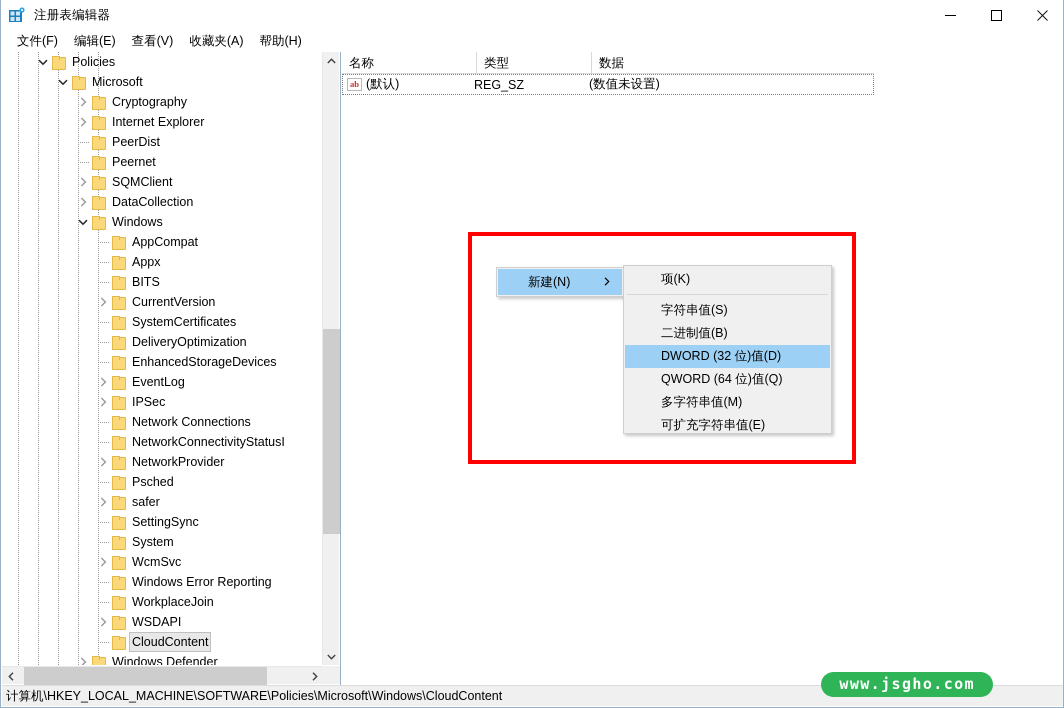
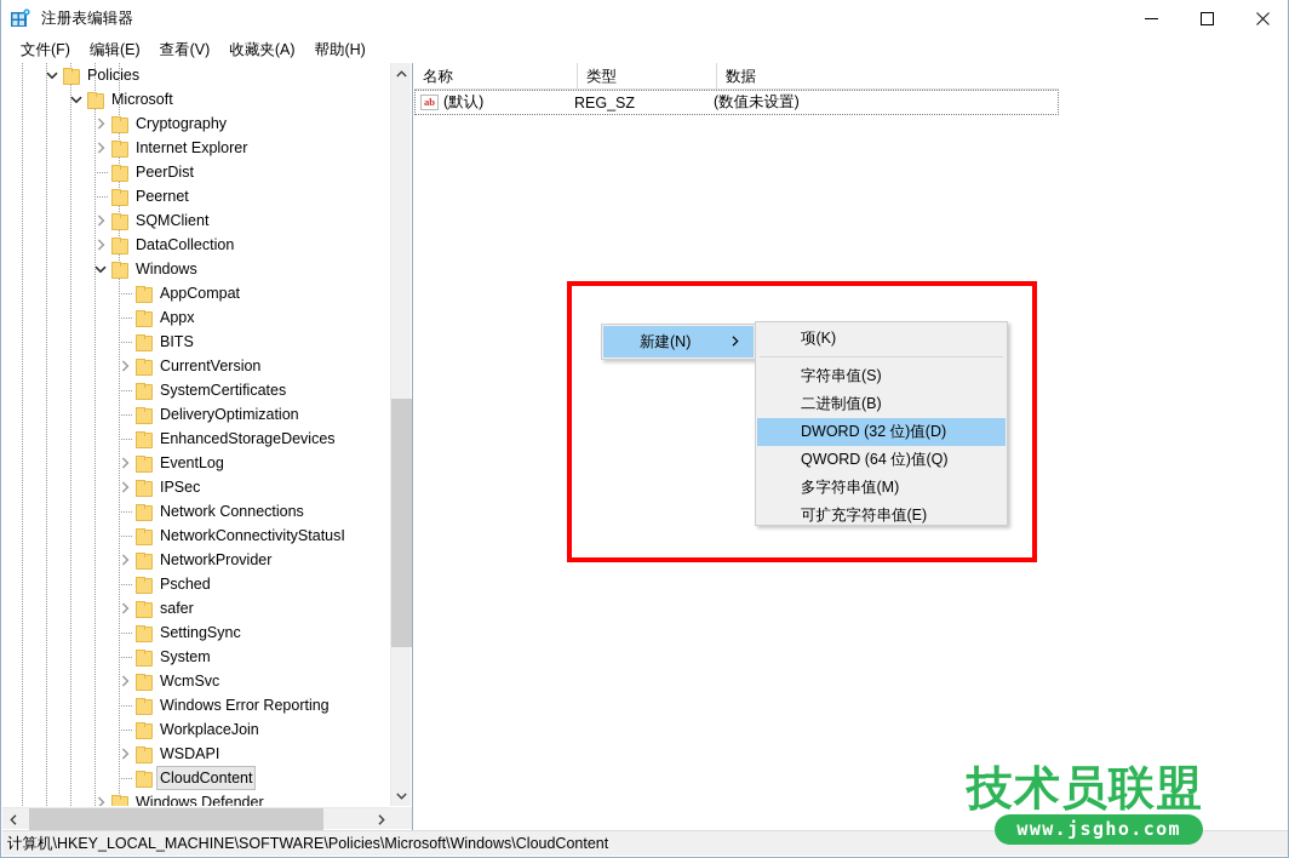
  注册表编辑器
  文件(F)
  编辑(E)
  查看(V)
  收藏夹(A)
  帮助(H)
  Policies
  Microsoft
  Cryptography
  Internet Explorer
  PeerDist
  Peernet
  SQMClient
  DataCollection
  Windows
  AppCompat
  Appx
  BITS
  CurrentVersion
  SystemCertificates
  DeliveryOptimization
  EnhancedStorageDevices
  EventLog
  IPSec
  Network Connections
  NetworkConnectivityStatusI
  NetworkProvider
  Psched
  safer
  SettingSync
  System
  WcmSvc
  Windows Error Reporting
  WorkplaceJoin
  WSDAPI
  CloudContent
  Windows Defender
  名称
  类型
  数据
  ab
  (默认)
  REG_SZ
  (数值未设置)
  新建(N)
  项(K)
  字符串值(S)
  二进制值(B)
  DWORD (32 位)值(D)
  QWORD (64 位)值(Q)
  多字符串值(M)
  可扩充字符串值(E)
  计算机\HKEY_LOCAL_MACHINE\SOFTWARE\Policies\Microsoft\Windows\CloudContent
+ 技术员联盟
  www.jsgho.com
